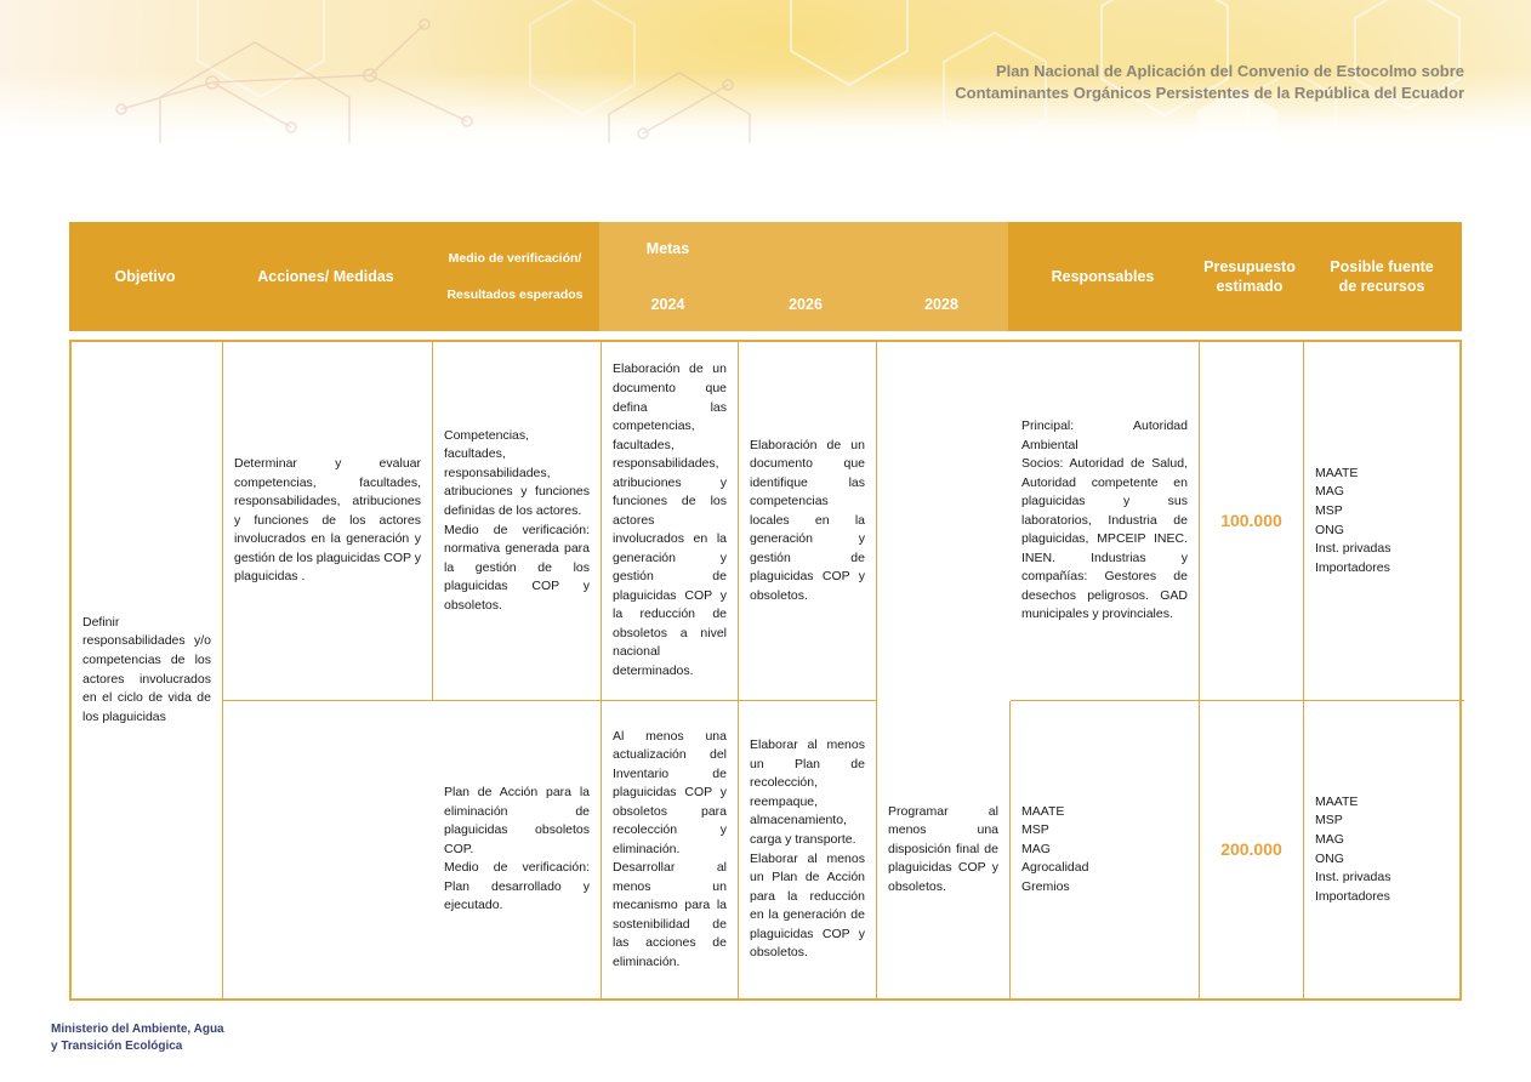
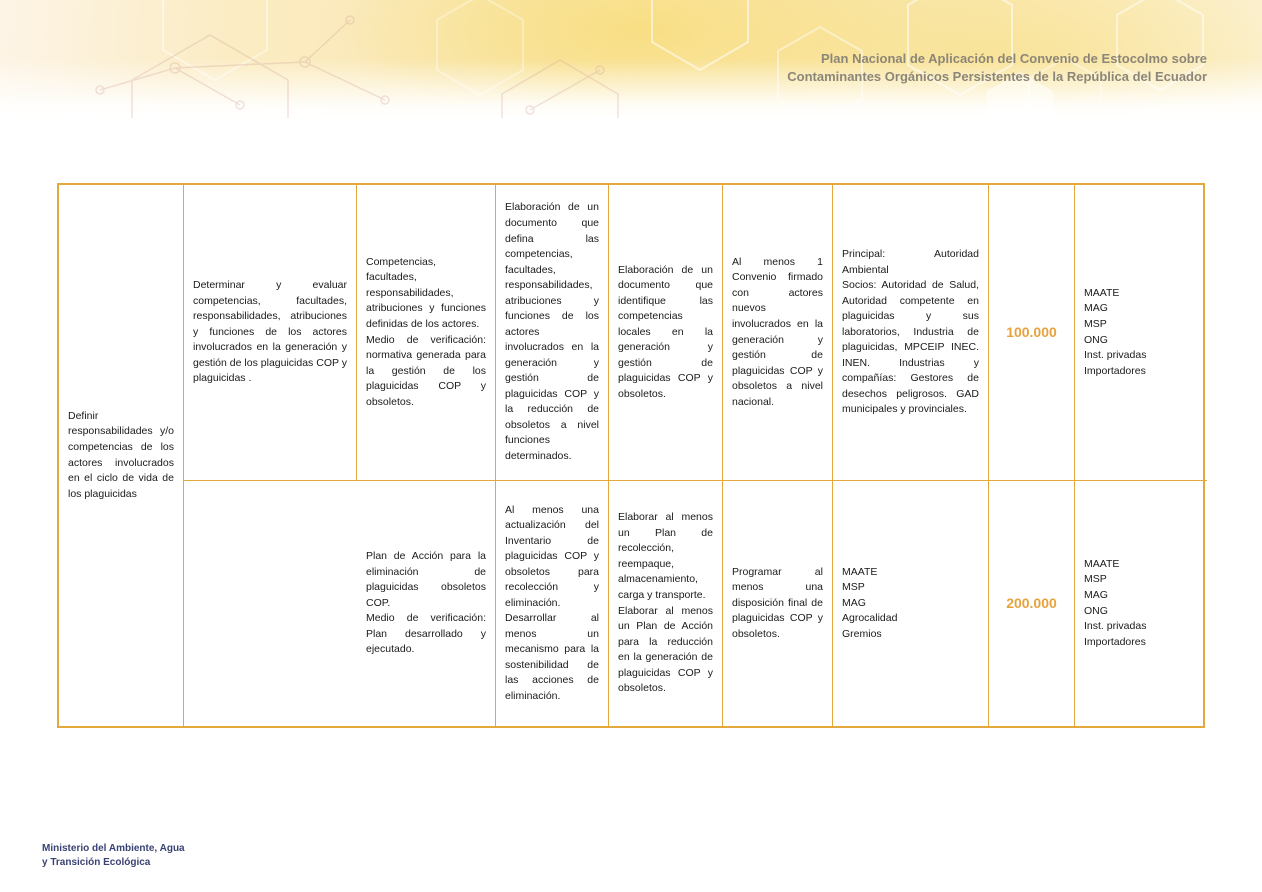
  Plan Nacional de Aplicación del Convenio de Estocolmo sobre
  Contaminantes Orgánicos Persistentes de la República del Ecuador
- Objetivo
- Acciones/ Medidas
- Medio de verificación/
- Resultados esperados
- Metas
- 2024
- 2026
- 2028
- Responsables
- Presupuesto
- estimado
- Posible fuente
- de recursos
  Definir responsabilidades y/o competencias de los actores involucrados en el ciclo de vida de los plaguicidas
  Determinar y evaluar competencias, facultades, responsabilidades, atribuciones y funciones de los actores involucrados en la generación y gestión de los plaguicidas COP y plaguicidas .
  Competencias, facultades, responsabilidades, atribuciones y funciones definidas de los actores.
  Medio de verificación: normativa generada para la gestión de los plaguicidas COP y obsoletos.
- Elaboración de un documento que defina las competencias, facultades, responsabilidades, atribuciones y funciones de los actores involucrados en la generación y gestión de plaguicidas COP y la reducción de obsoletos a nivel nacional determinados.
+ Elaboración de un documento que defina las competencias, facultades, responsabilidades, atribuciones y funciones de los actores involucrados en la generación y gestión de plaguicidas COP y la reducción de obsoletos a nivel funciones determinados.
  Elaboración de un documento que identifique las competencias locales en la generación y gestión de plaguicidas COP y obsoletos.
+ Al menos 1 Convenio firmado con actores nuevos involucrados en la generación y gestión de plaguicidas COP y obsoletos a nivel nacional.
  Principal: Autoridad Ambiental
  Socios: Autoridad de Salud, Autoridad competente en plaguicidas y sus laboratorios, Industria de plaguicidas, MPCEIP INEC. INEN. Industrias y compañías: Gestores de desechos peligrosos. GAD municipales y provinciales.
  100.000
  MAATE
  MAG
  MSP
  ONG
  Inst. privadas
  Importadores
  Plan de Acción para la eliminación de plaguicidas obsoletos COP.
  Medio de verificación: Plan desarrollado y ejecutado.
  Al menos una actualización del Inventario de plaguicidas COP y obsoletos para recolección y eliminación.
  Desarrollar al menos un mecanismo para la sostenibilidad de las acciones de eliminación.
  Elaborar al menos un Plan de recolección, reempaque, almacenamiento, carga y transporte.
  Elaborar al menos un Plan de Acción para la reducción en la generación de plaguicidas COP y obsoletos.
  Programar al menos una disposición final de plaguicidas COP y obsoletos.
  MAATE
  MSP
  MAG
  Agrocalidad
  Gremios
  200.000
  MAATE
  MSP
  MAG
  ONG
  Inst. privadas
  Importadores
  Ministerio del Ambiente, Agua
  y Transición Ecológica
